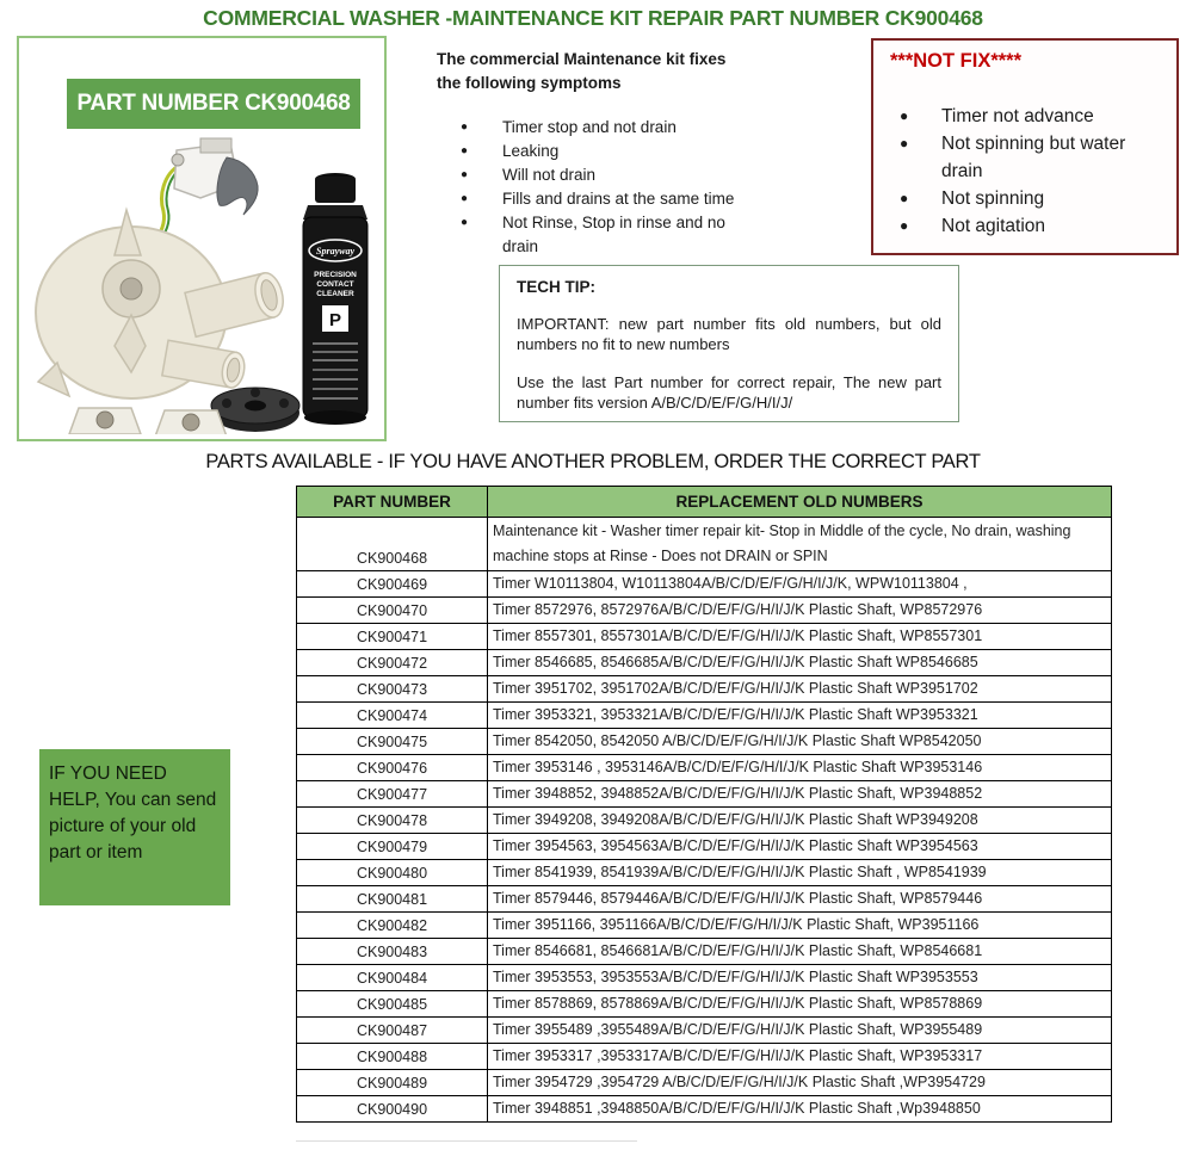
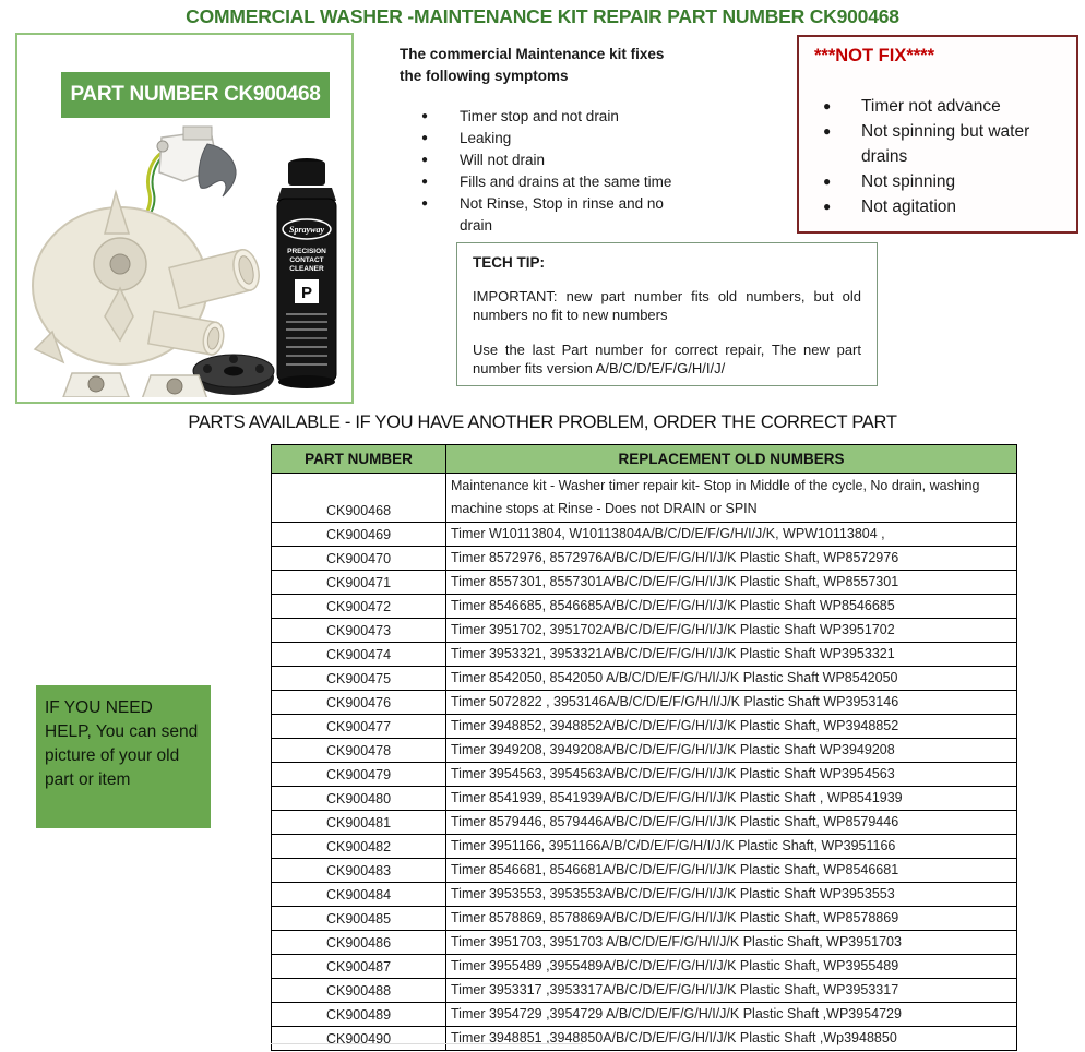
  COMMERCIAL WASHER -MAINTENANCE KIT REPAIR PART NUMBER CK900468
  PART NUMBER CK900468
  Sprayway
  P
  The commercial Maintenance kit fixes
  the following symptoms
  ●
  Timer stop and not drain
  ●
  Leaking
  ●
  Will not drain
  ●
  Fills and drains at the same time
  ●
  Not Rinse, Stop in rinse and no drain
  ***NOT FIX****
  ●
  Timer not advance
  ●
- Not spinning but water drain
+ Not spinning but water drains
  ●
  Not spinning
  ●
  Not agitation
  TECH TIP:
  IMPORTANT: new part number fits old numbers, but old numbers no fit to new numbers
  Use the last Part number for correct repair, The new part number fits version A/B/C/D/E/F/G/H/I/J/
  PARTS AVAILABLE - IF YOU HAVE ANOTHER PROBLEM, ORDER THE CORRECT PART
  PART NUMBER	REPLACEMENT OLD NUMBERS
  CK900468	Maintenance kit - Washer timer repair kit- Stop in Middle of the cycle, No drain, washing machine stops at Rinse - Does not DRAIN or SPIN
  CK900469	Timer W10113804, W10113804A/B/C/D/E/F/G/H/I/J/K, WPW10113804 ,
  CK900470	Timer 8572976, 8572976A/B/C/D/E/F/G/H/I/J/K Plastic Shaft, WP8572976
  CK900471	Timer 8557301, 8557301A/B/C/D/E/F/G/H/I/J/K Plastic Shaft, WP8557301
  CK900472	Timer 8546685, 8546685A/B/C/D/E/F/G/H/I/J/K Plastic Shaft WP8546685
  CK900473	Timer 3951702, 3951702A/B/C/D/E/F/G/H/I/J/K Plastic Shaft WP3951702
  CK900474	Timer 3953321, 3953321A/B/C/D/E/F/G/H/I/J/K Plastic Shaft WP3953321
  CK900475	Timer 8542050, 8542050 A/B/C/D/E/F/G/H/I/J/K Plastic Shaft WP8542050
- CK900476	Timer 3953146 , 3953146A/B/C/D/E/F/G/H/I/J/K Plastic Shaft WP3953146
+ CK900476	Timer 5072822 , 3953146A/B/C/D/E/F/G/H/I/J/K Plastic Shaft WP3953146
  CK900477	Timer 3948852, 3948852A/B/C/D/E/F/G/H/I/J/K Plastic Shaft, WP3948852
  CK900478	Timer 3949208, 3949208A/B/C/D/E/F/G/H/I/J/K Plastic Shaft WP3949208
  CK900479	Timer 3954563, 3954563A/B/C/D/E/F/G/H/I/J/K Plastic Shaft WP3954563
  CK900480	Timer 8541939, 8541939A/B/C/D/E/F/G/H/I/J/K Plastic Shaft , WP8541939
  CK900481	Timer 8579446, 8579446A/B/C/D/E/F/G/H/I/J/K Plastic Shaft, WP8579446
  CK900482	Timer 3951166, 3951166A/B/C/D/E/F/G/H/I/J/K Plastic Shaft, WP3951166
  CK900483	Timer 8546681, 8546681A/B/C/D/E/F/G/H/I/J/K Plastic Shaft, WP8546681
  CK900484	Timer 3953553, 3953553A/B/C/D/E/F/G/H/I/J/K Plastic Shaft WP3953553
  CK900485	Timer 8578869, 8578869A/B/C/D/E/F/G/H/I/J/K Plastic Shaft, WP8578869
+ CK900486	Timer 3951703, 3951703 A/B/C/D/E/F/G/H/I/J/K Plastic Shaft, WP3951703
  CK900487	Timer 3955489 ,3955489A/B/C/D/E/F/G/H/I/J/K Plastic Shaft, WP3955489
  CK900488	Timer 3953317 ,3953317A/B/C/D/E/F/G/H/I/J/K Plastic Shaft, WP3953317
  CK900489	Timer 3954729 ,3954729 A/B/C/D/E/F/G/H/I/J/K Plastic Shaft ,WP3954729
  CK900490	Timer 3948851 ,3948850A/B/C/D/E/F/G/H/I/J/K Plastic Shaft ,Wp3948850
  IF YOU NEED HELP, You can send picture of your old part or item
